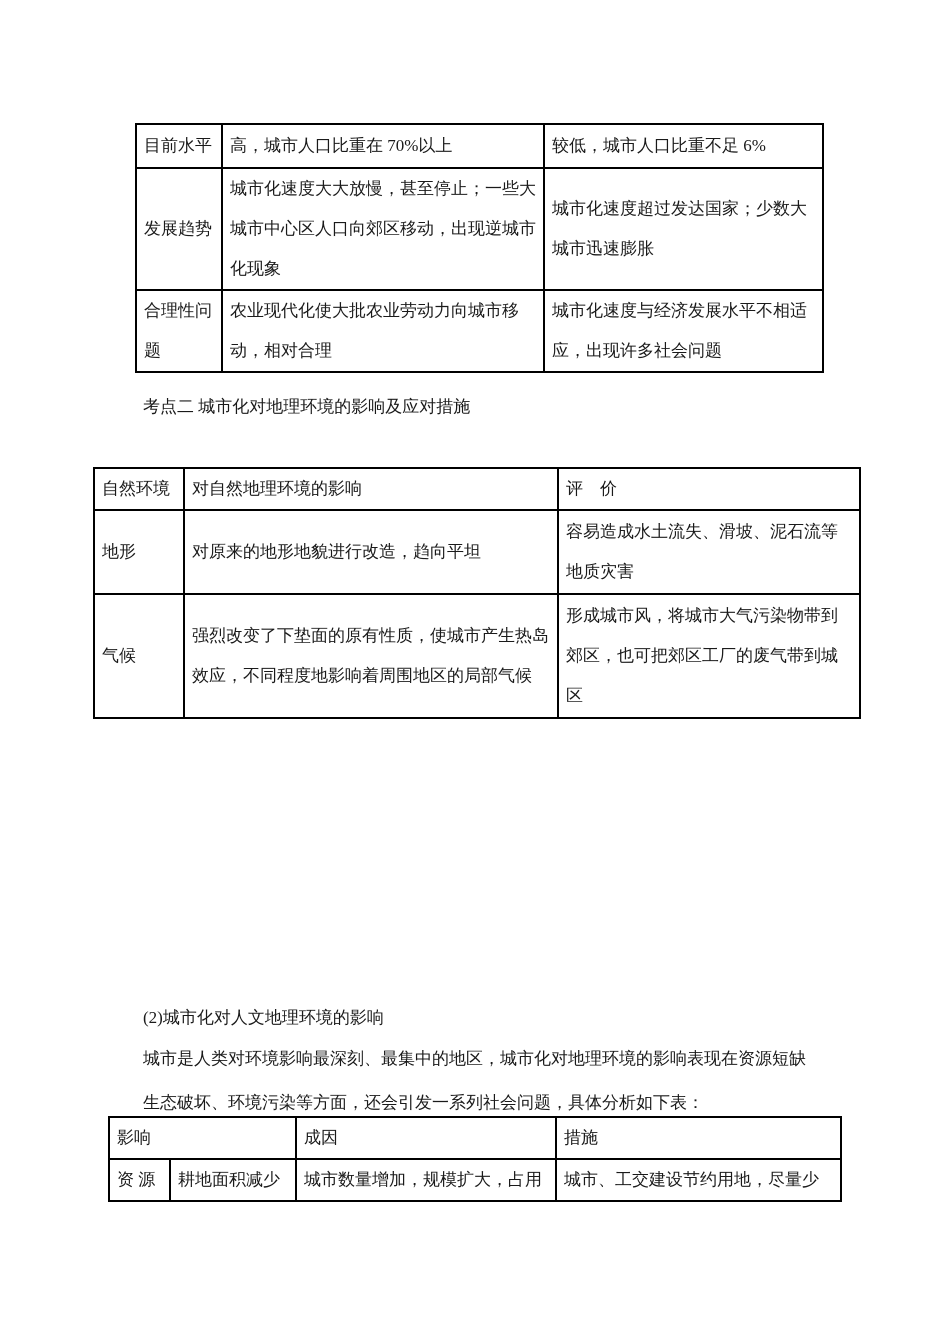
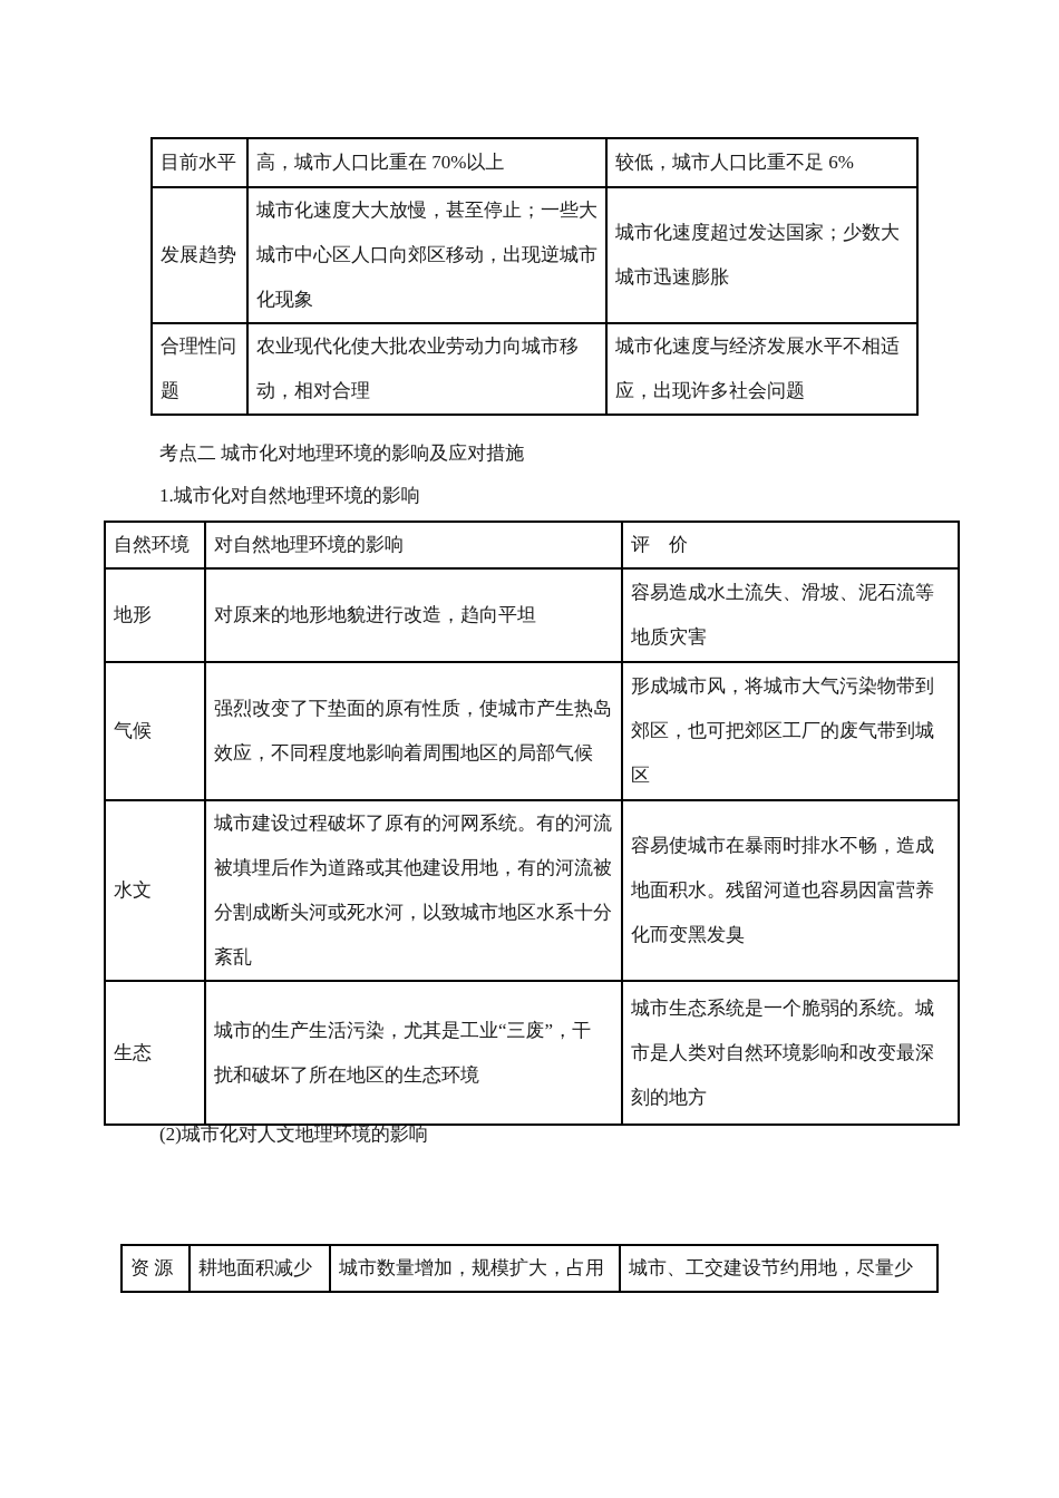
  目前水平	高，城市人口比重在 70%以上	较低，城市人口比重不足 6%
  发展趋势	城市化速度大大放慢，甚至停止；一些大 城市中心区人口向郊区移动，出现逆城市 化现象	城市化速度超过发达国家；少数大 城市迅速膨胀
  合理性问 题	农业现代化使大批农业劳动力向城市移 动，相对合理	城市化速度与经济发展水平不相适 应，出现许多社会问题
  考点二 城市化对地理环境的影响及应对措施
+ 1.城市化对自然地理环境的影响
  自然环境	对自然地理环境的影响	评 价
  地形	对原来的地形地貌进行改造，趋向平坦	容易造成水土流失、滑坡、泥石流等 地质灾害
  气候	强烈改变了下垫面的原有性质，使城市产生热岛 效应，不同程度地影响着周围地区的局部气候	形成城市风，将城市大气污染物带到 郊区，也可把郊区工厂的废气带到城 区
+ 水文	城市建设过程破坏了原有的河网系统。有的河流 被填埋后作为道路或其他建设用地，有的河流被 分割成断头河或死水河，以致城市地区水系十分 紊乱	容易使城市在暴雨时排水不畅，造成 地面积水。残留河道也容易因富营养 化而变黑发臭
+ 生态	城市的生产生活污染，尤其是工业“三废”，干 扰和破坏了所在地区的生态环境	城市生态系统是一个脆弱的系统。城 市是人类对自然环境影响和改变最深 刻的地方
  (2)城市化对人文地理环境的影响
- 城市是人类对环境影响最深刻、最集中的地区，城市化对地理环境的影响表现在资源短缺
- 生态破坏、环境污染等方面，还会引发一系列社会问题，具体分析如下表：
- 影响	成因	措施
  资 源	耕地面积减少	城市数量增加，规模扩大，占用	城市、工交建设节约用地，尽量少
